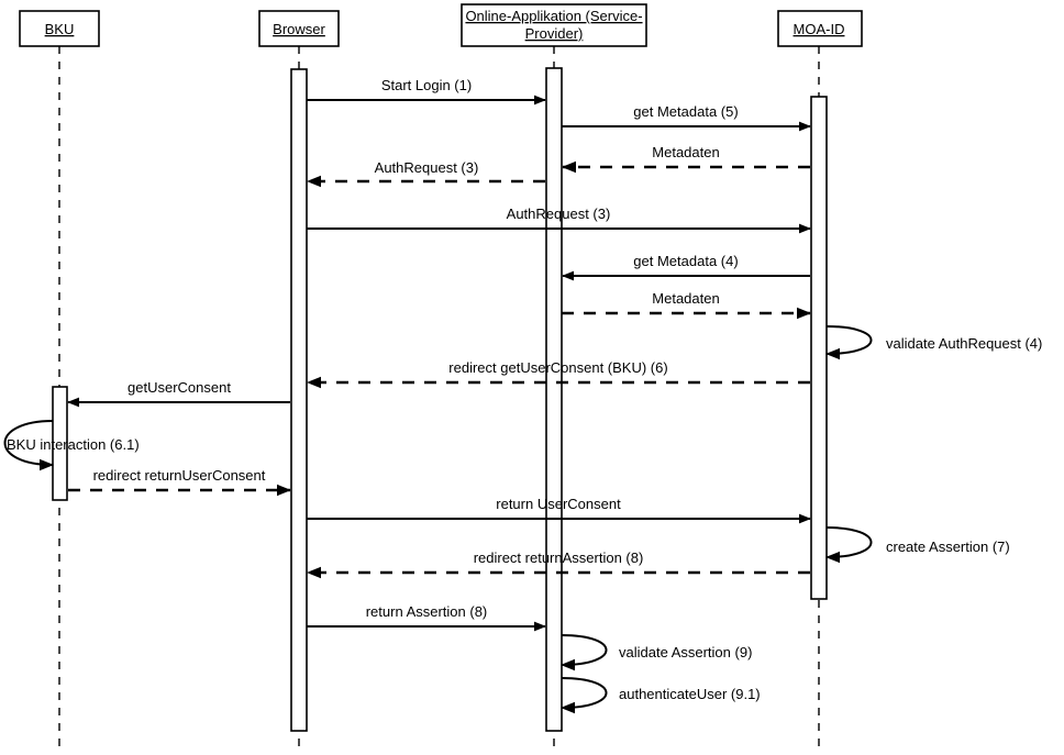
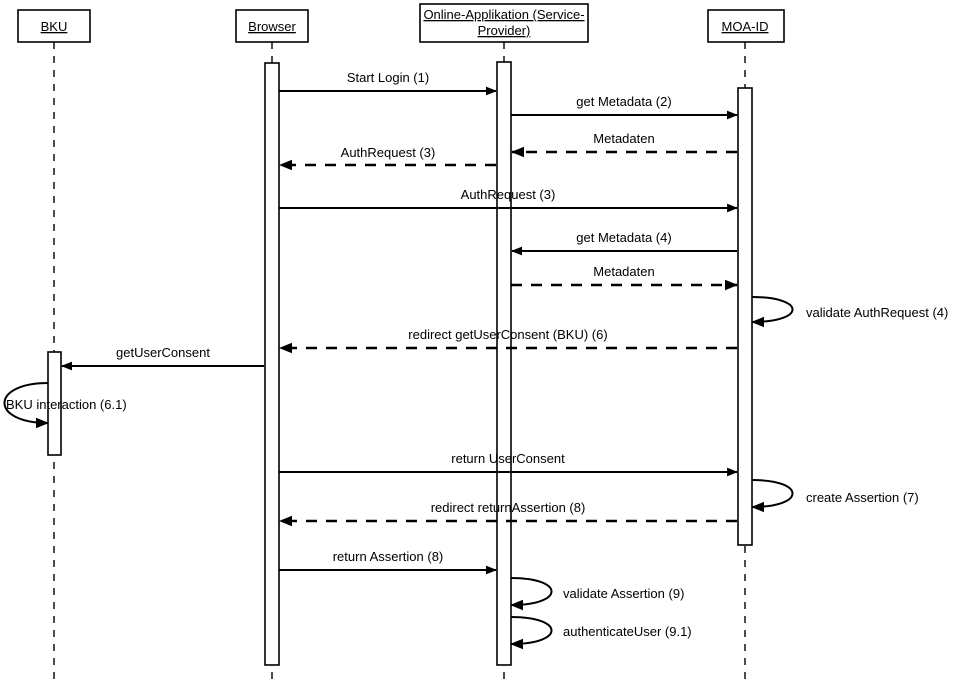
  BKU
  Browser
  Online-Applikation (Service-
  Provider)
  MOA-ID
  Start Login (1)
- get Metadata (5)
+ get Metadata (2)
  Metadaten
  AuthRequest (3)
  AuthRequest (3)
  get Metadata (4)
  Metadaten
  redirect getUserConsent (BKU) (6)
  getUserConsent
- redirect returnUserConsent
  return UserConsent
  redirect returnAssertion (8)
  return Assertion (8)
  validate AuthRequest (4)
  BKU interaction (6.1)
  create Assertion (7)
  validate Assertion (9)
  authenticateUser (9.1)
